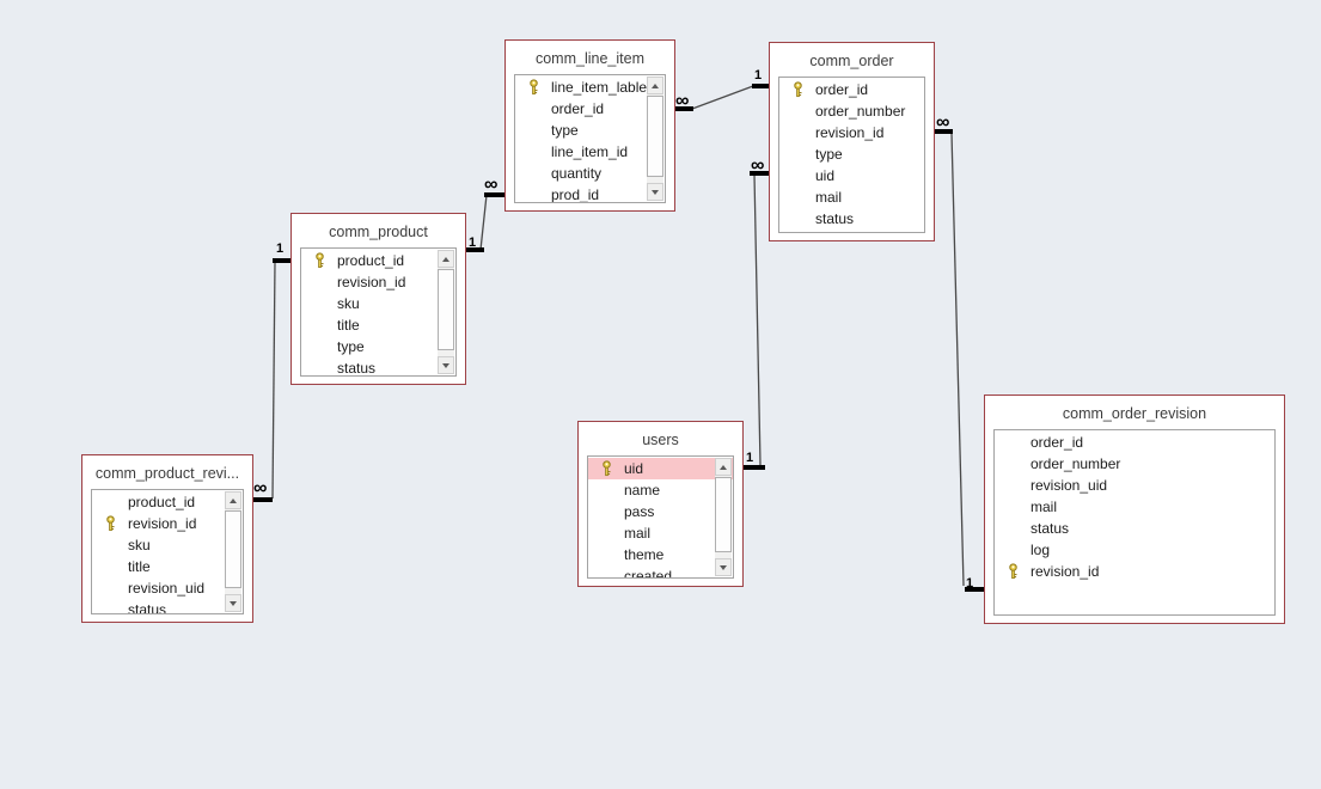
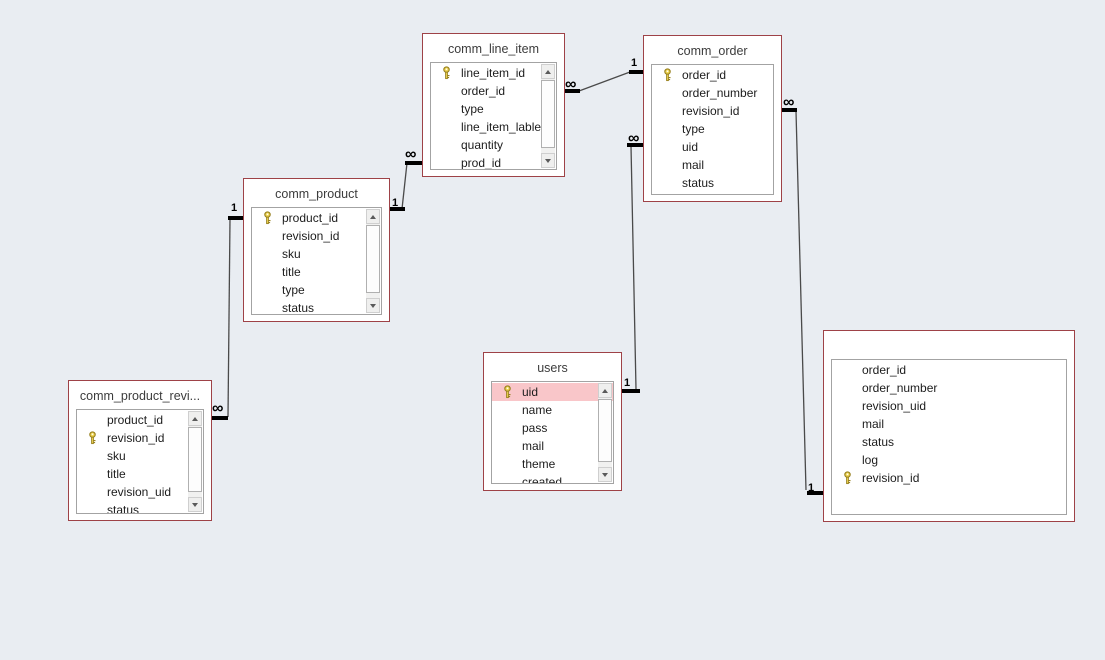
  comm_line_item
- line_item_lable
+ line_item_id
  order_id
  type
- line_item_id
+ line_item_lable
  quantity
  prod_id
  comm_order
  order_id
  order_number
  revision_id
  type
  uid
  mail
  status
  comm_product
  product_id
  revision_id
  sku
  title
  type
  status
  comm_product_revi...
  product_id
  revision_id
  sku
  title
  revision_uid
  status
  users
  uid
  name
  pass
  mail
  theme
  created
- comm_order_revision
  order_id
  order_number
  revision_uid
  mail
  status
  log
  revision_id
  ∞
  1
  1
  ∞
  ∞
  1
  ∞
  1
  ∞
  1
